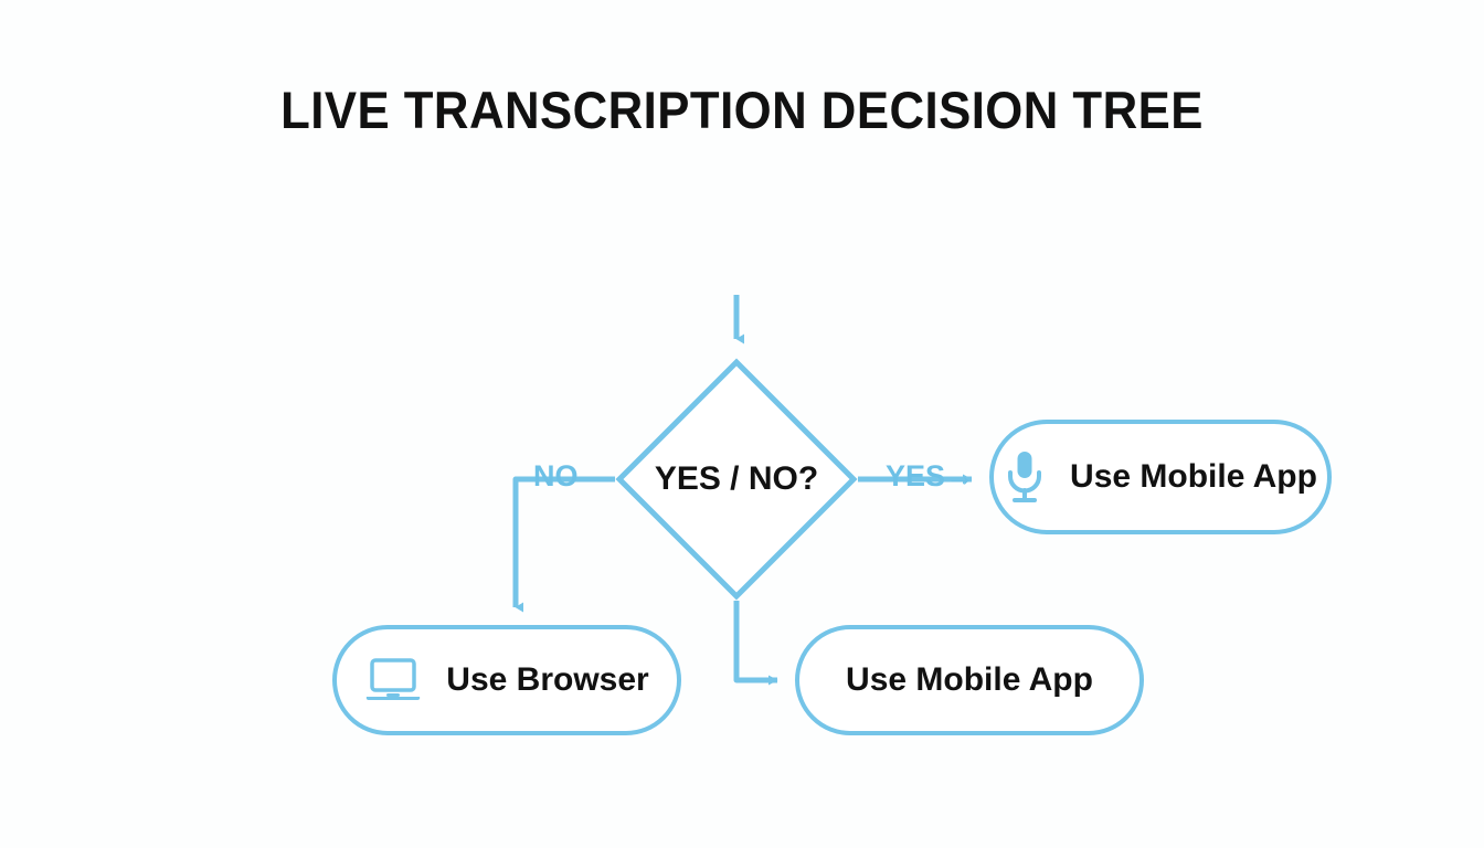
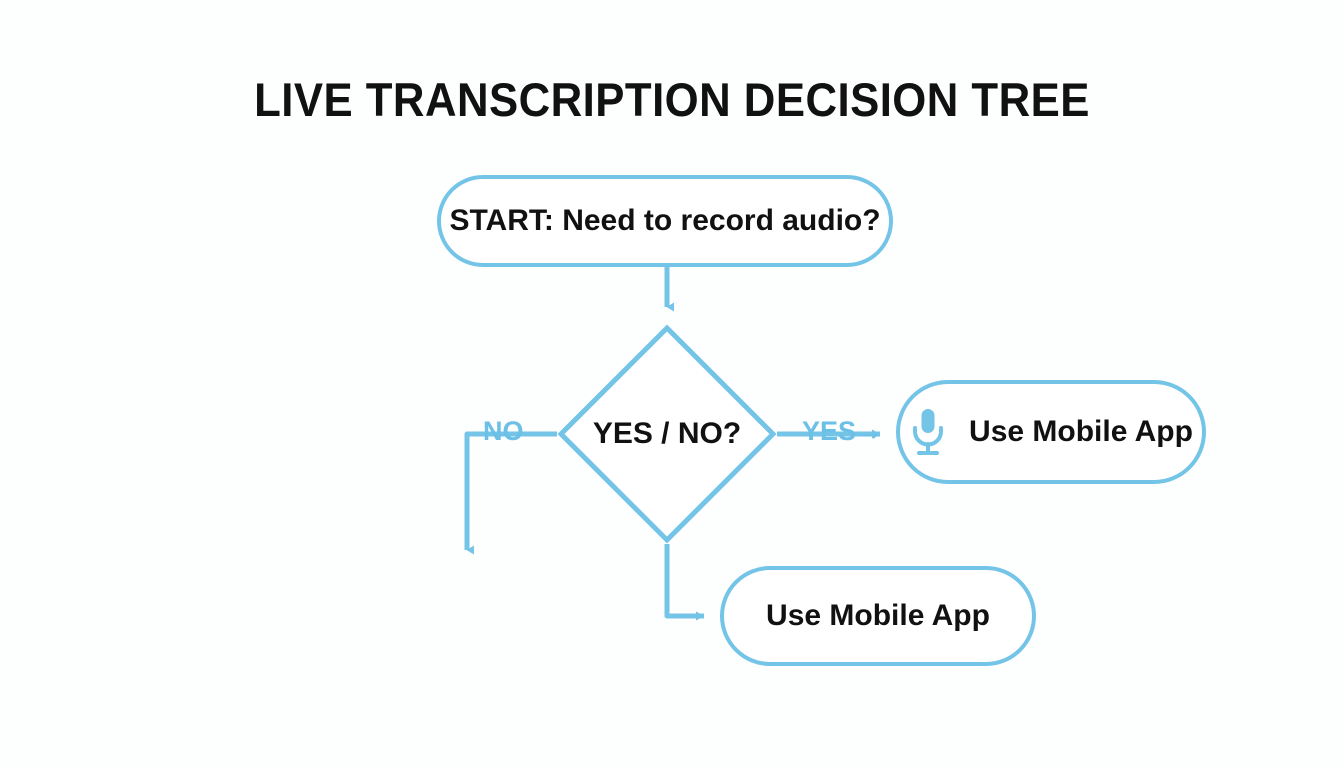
  LIVE TRANSCRIPTION DECISION TREE
+ START: Need to record audio?
  YES / NO?
  NO
  YES→
  Use Mobile App
- Use Browser
  Use Mobile App
